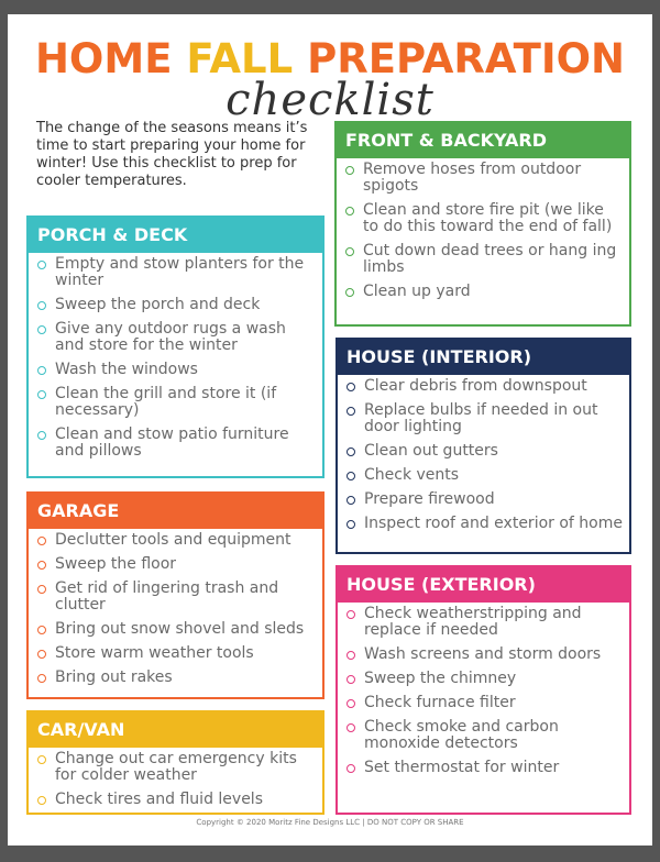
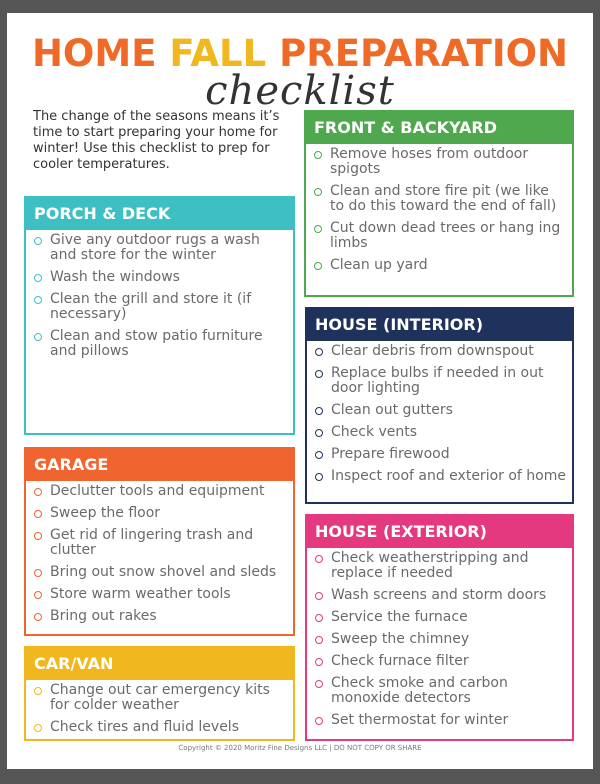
  HOME FALL PREPARATION
  checklist
  The change of the seasons means it’s time to start preparing your home for winter! Use this checklist to prep for cooler temperatures.
  PORCH & DECK
- Empty and stow planters for the winter
- Sweep the porch and deck
  Give any outdoor rugs a wash and store for the winter
  Wash the windows
  Clean the grill and store it (if necessary)
  Clean and stow patio furniture and pillows
  GARAGE
  Declutter tools and equipment
  Sweep the floor
  Get rid of lingering trash and clutter
  Bring out snow shovel and sleds
  Store warm weather tools
  Bring out rakes
  CAR/VAN
  Change out car emergency kits for colder weather
  Check tires and fluid levels
  FRONT & BACKYARD
  Remove hoses from outdoor spigots
  Clean and store fire pit (we like to do this toward the end of fall)
  Cut down dead trees or hang ing limbs
  Clean up yard
  HOUSE (INTERIOR)
  Clear debris from downspout
  Replace bulbs if needed in out door lighting
  Clean out gutters
  Check vents
  Prepare firewood
  Inspect roof and exterior of home
  HOUSE (EXTERIOR)
  Check weatherstripping and replace if needed
  Wash screens and storm doors
+ Service the furnace
  Sweep the chimney
  Check furnace filter
  Check smoke and carbon monoxide detectors
  Set thermostat for winter
  Copyright © 2020 Moritz Fine Designs LLC | DO NOT COPY OR SHARE
